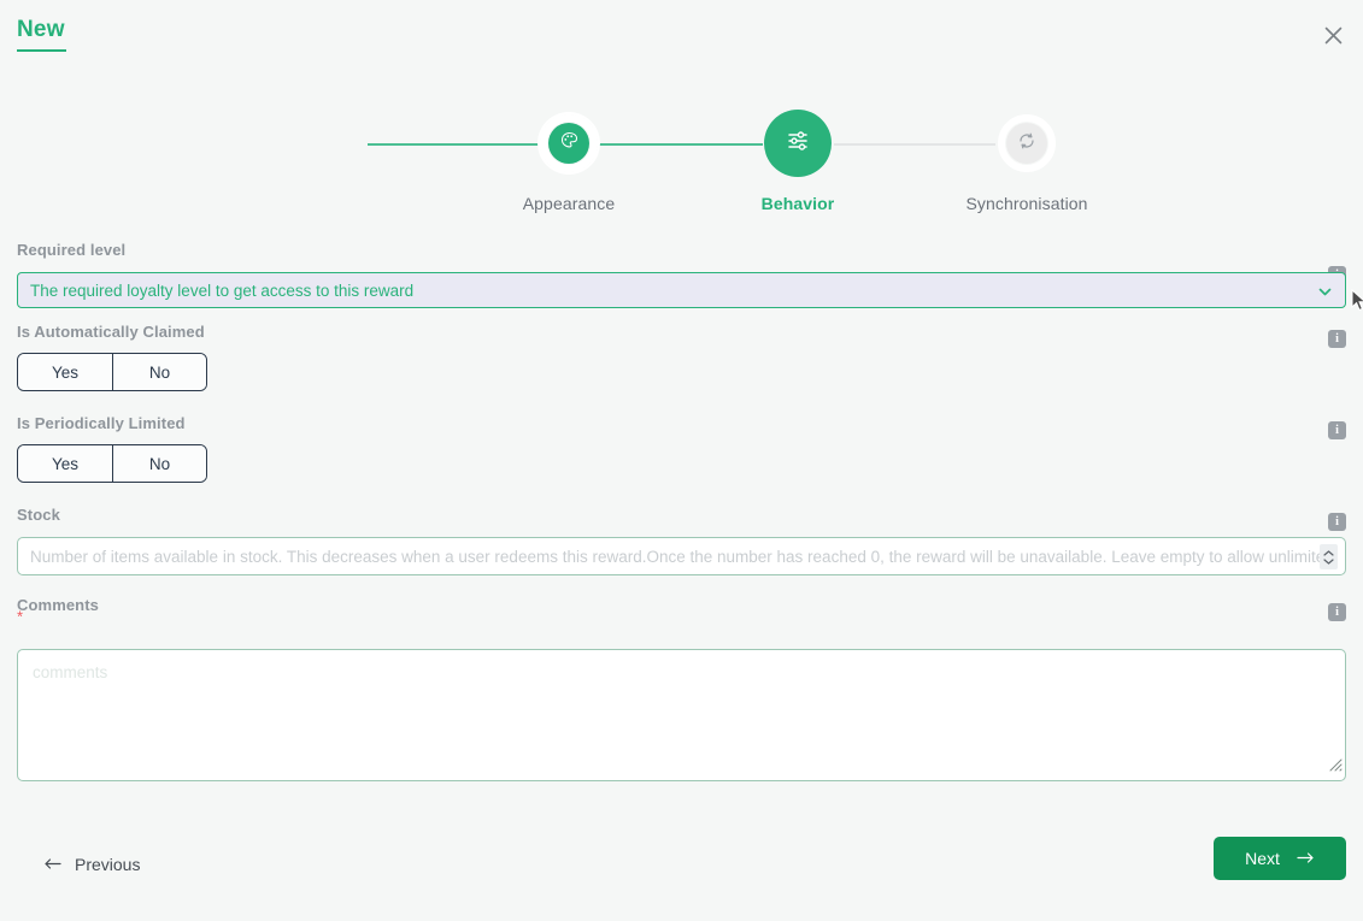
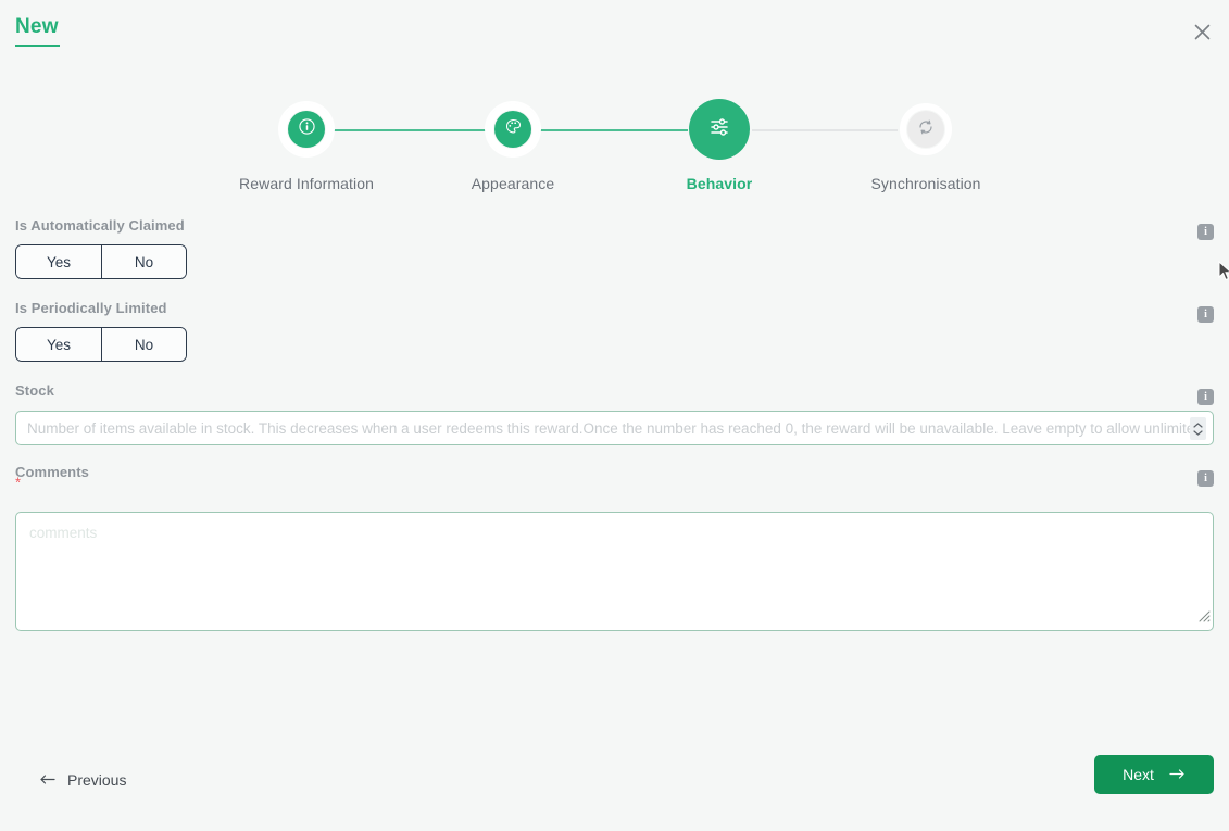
  New
+ Reward Information
  Appearance
  Behavior
  Synchronisation
- Required level
- The required loyalty level to get access to this reward
  Is Automatically Claimed
  i
  Yes
  No
  Is Periodically Limited
  i
  Yes
  No
  Stock
  i
  Number of items available in stock. This decreases when a user redeems this reward.Once the number has reached 0, the reward will be unavailable. Leave empty to allow unlimit
  Comments
  *
  i
  comments
  Previous
  Next
